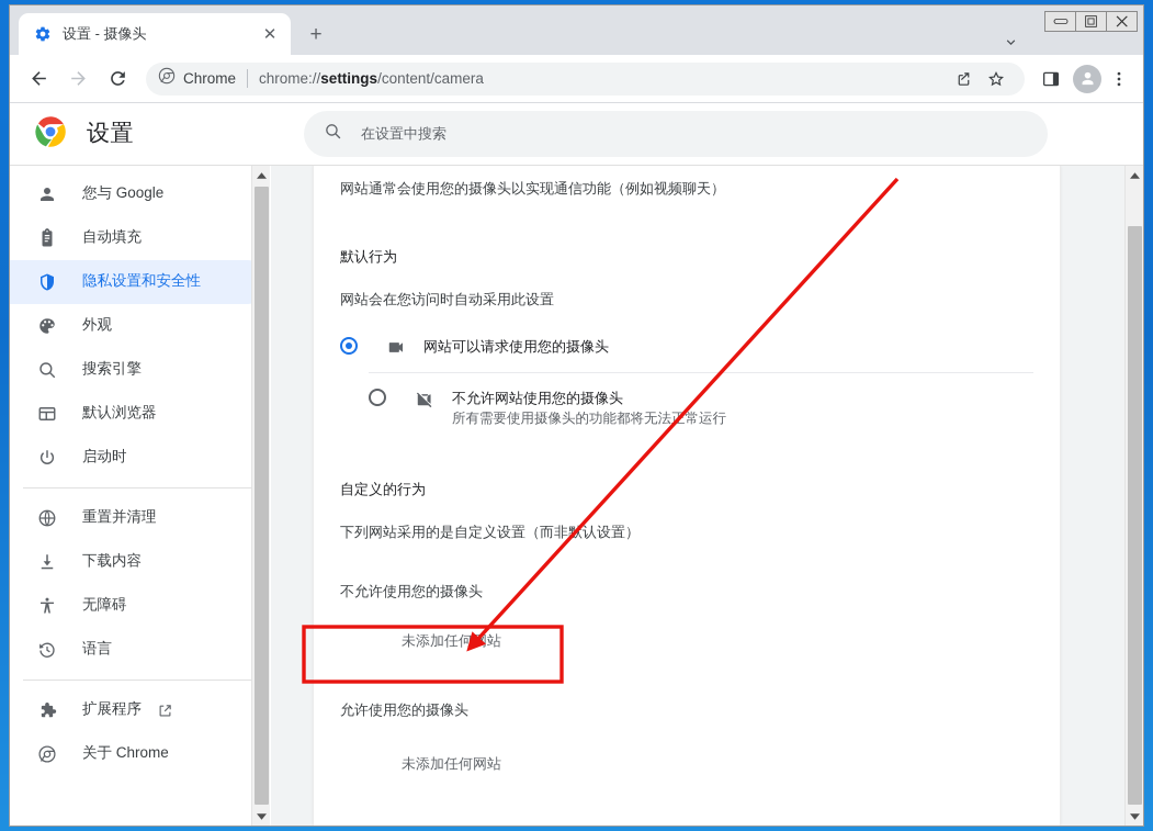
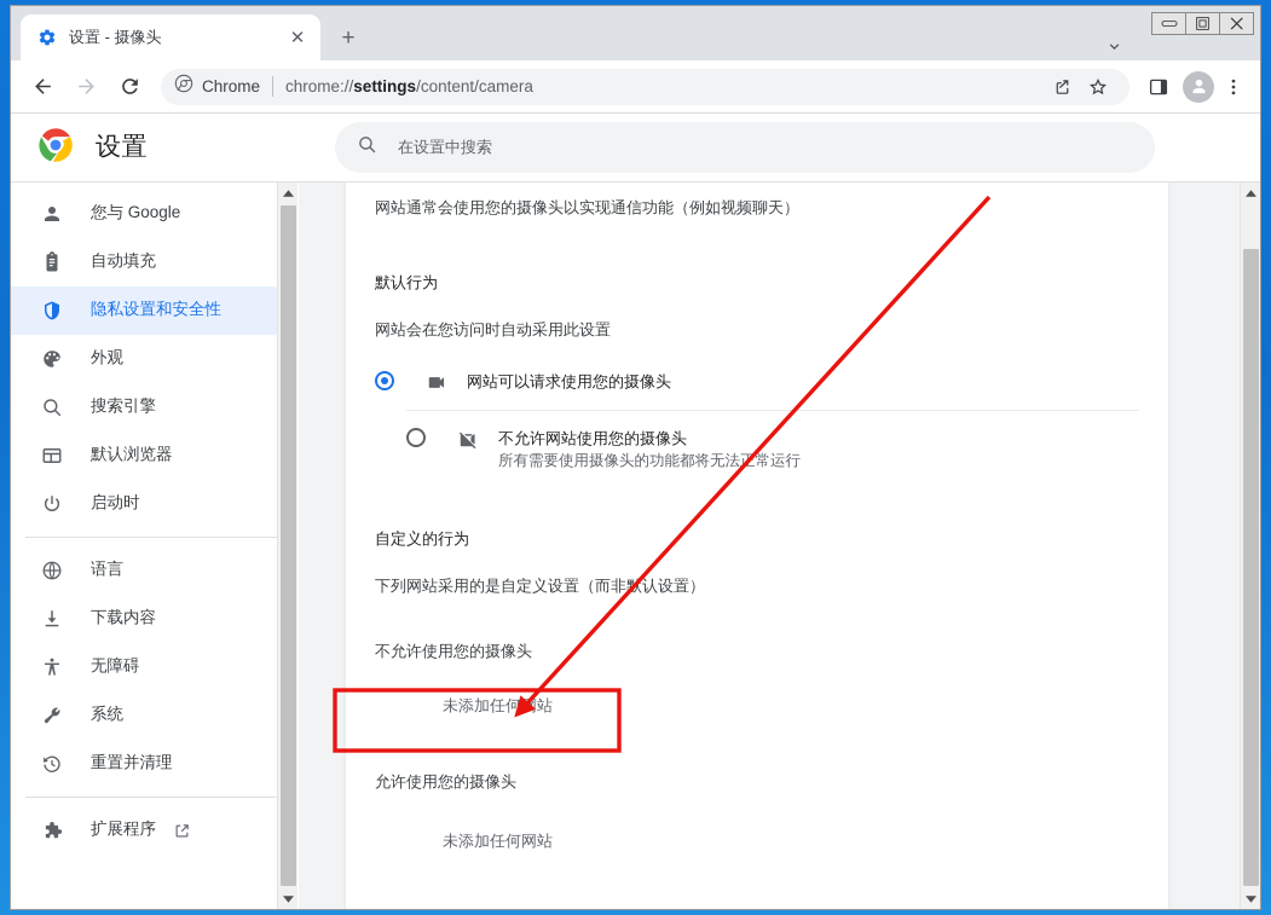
  设置 - 摄像头
  ✕
  +
  Chrome
  chrome://settings/content/camera
  设置
  在设置中搜索
  您与 Google
  自动填充
  隐私设置和安全性
  外观
  搜索引擎
  默认浏览器
  启动时
- 重置并清理
+ 语言
  下载内容
  无障碍
+ 系统
- 语言
+ 重置并清理
  扩展程序
- 关于 Chrome
  网站通常会使用您的摄像头以实现通信功能（例如视频聊天）
  默认行为
  网站会在您访问时自动采用此设置
  网站可以请求使用您的摄像头
  不允许网站使用您的摄像头
  所有需要使用摄像头的功能都将无法常运行
  自定义的行为
  下列网站采用的是自定义设置（而非认设置）
  不允许使用您的摄像头
  未添加任何网站
  允许使用您的摄像头
  未添加任何网站
